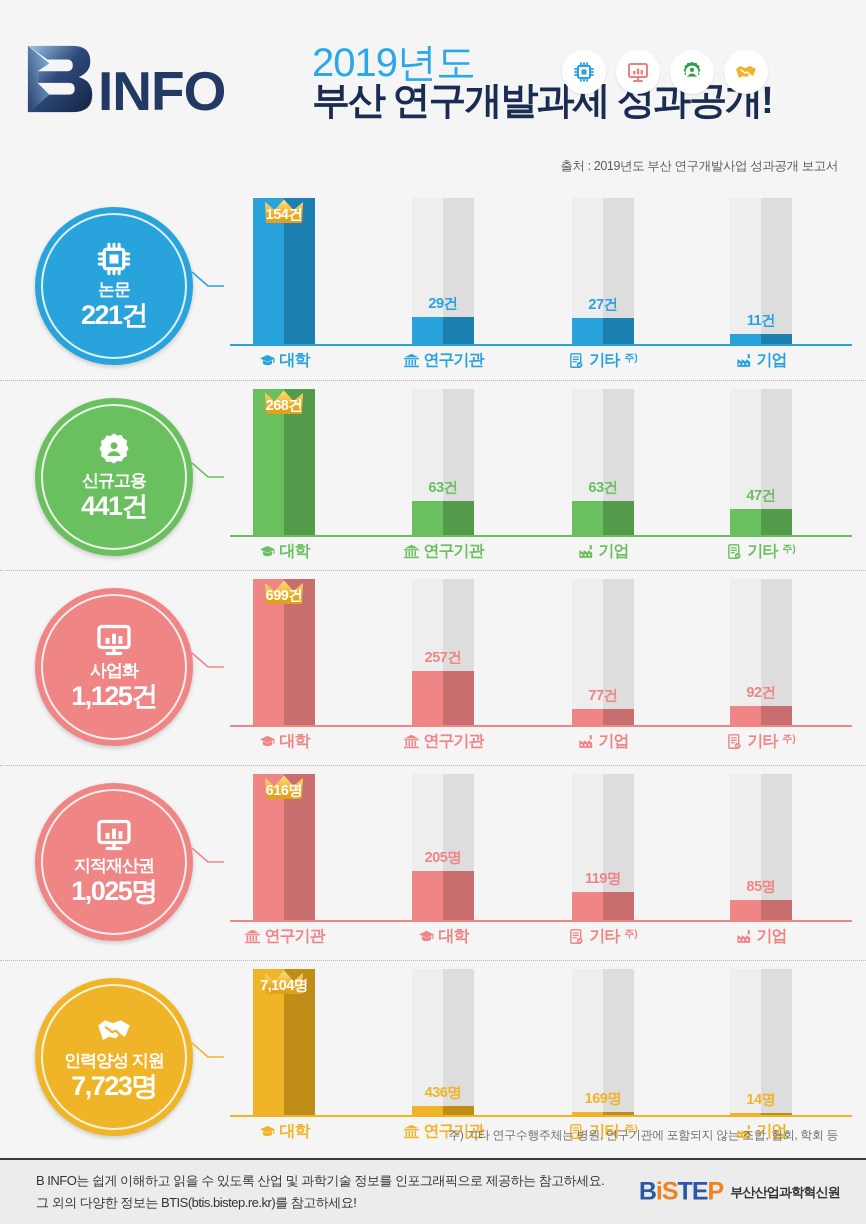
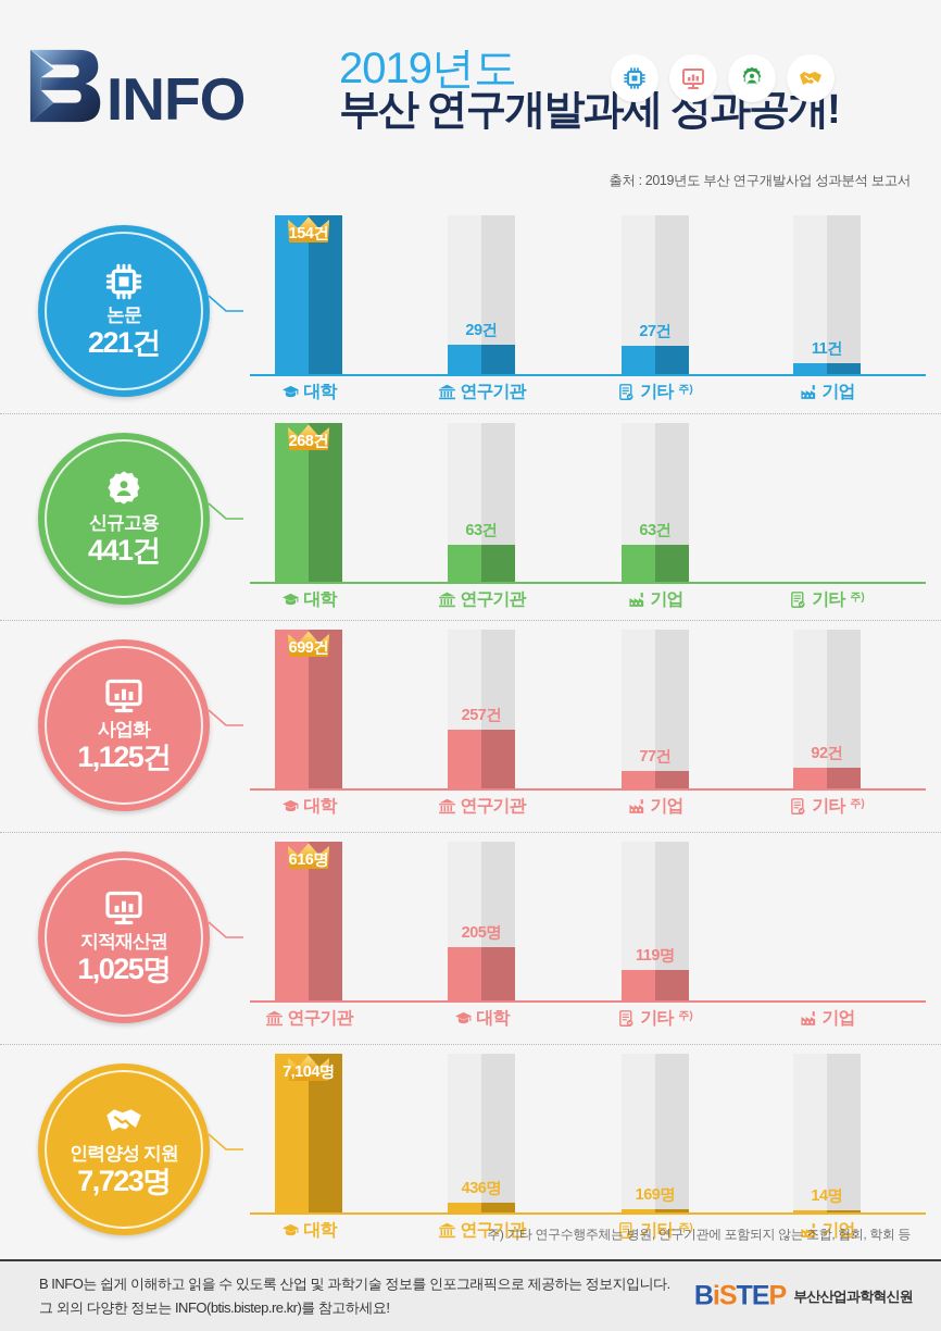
  INFO
  2019년도
  부산 연구개발과제 성과공개!
- 출처 : 2019년도 부산 연구개발사업 성과공개 보고서
+ 출처 : 2019년도 부산 연구개발사업 성과분석 보고서
  논문
  221건
  154건
  29건
  27건
  11건
  대학
  연구기관
  기타
  주)
  기업
  신규고용
  441건
  268건
  63건
  63건
- 47건
  대학
  연구기관
  기업
  기타
  주)
  사업화
  1,125건
  699건
  257건
  77건
  92건
  대학
  연구기관
  기업
  기타
  주)
  지적재산권
  1,025명
  616명
  205명
  119명
- 85명
  연구기관
  대학
  기타
  주)
  기업
  인력양성 지원
  7,723명
  7,104명
  436명
  169명
  14명
  대학
  연구기관
  기타
  주)
  기업
  주) 기타 연구수행주체는 병원, 연구기관에 포함되지 않는 조합, 협회, 학회 등
- B INFO는 쉽게 이해하고 읽을 수 있도록 산업 및 과학기술 정보를 인포그래픽으로 제공하는 참고하세요.
+ B INFO는 쉽게 이해하고 읽을 수 있도록 산업 및 과학기술 정보를 인포그래픽으로 제공하는 정보지입니다.
- 그 외의 다양한 정보는 BTIS(btis.bistep.re.kr)를 참고하세요!
+ 그 외의 다양한 정보는 INFO(btis.bistep.re.kr)를 참고하세요!
  BiSTEP
  부산산업과학혁신원
